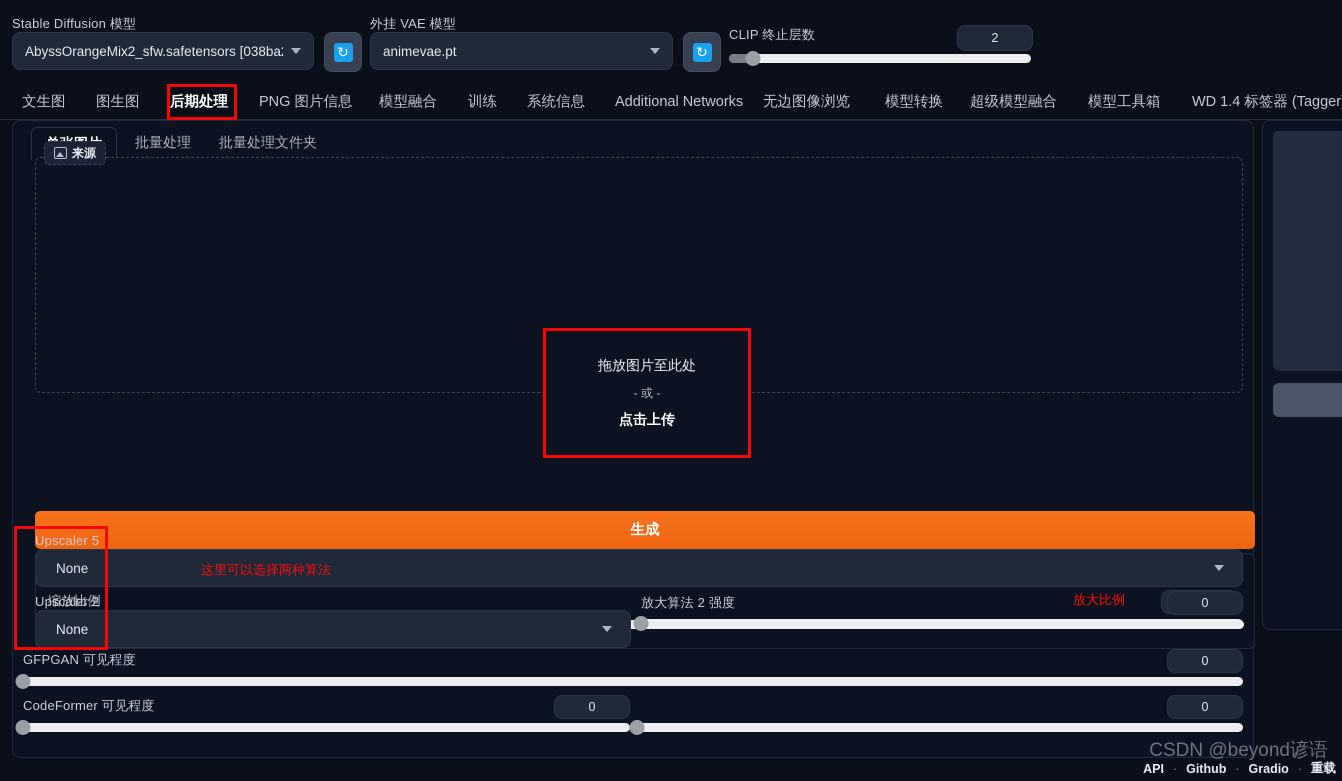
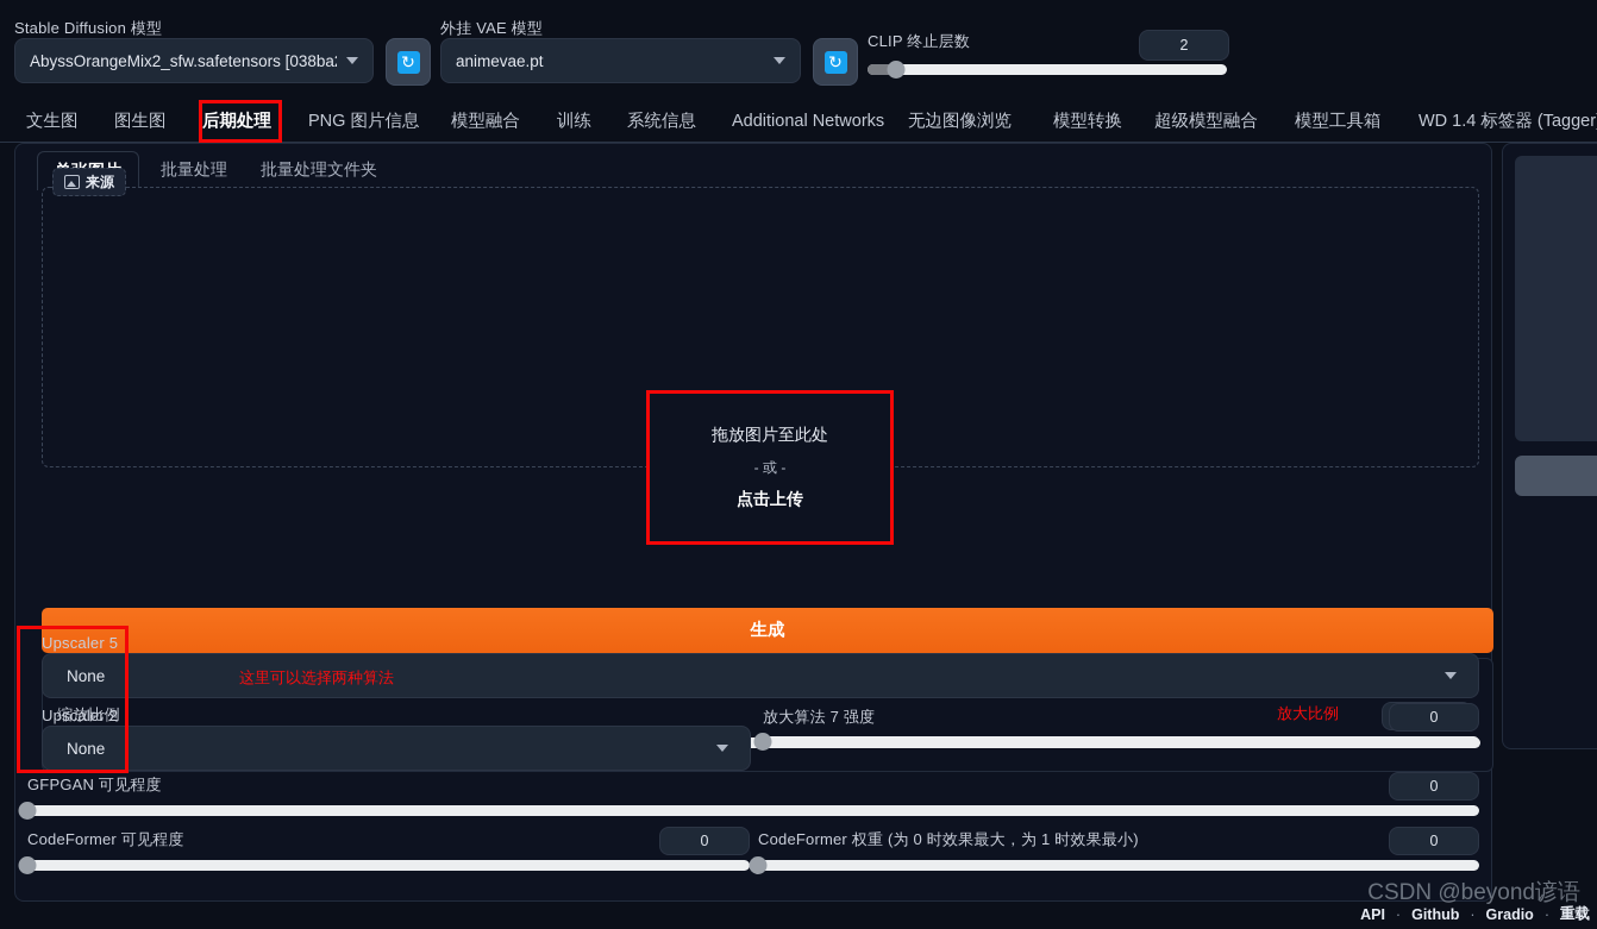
  Stable Diffusion 模型
  AbyssOrangeMix2_sfw.safetensors [038ba
  ↻
  外挂 VAE 模型
  animevae.pt
  ↻
  CLIP 终止层数
  2
  文生图
  图生图
  后期处理
  PNG 图片信息
  模型融合
  训练
  系统信息
  Additional Networks
  无边图像浏览
  模型转换
  超级模型融合
  模型工具箱
  WD 1.4 标签器 (Tagger
  批量处理
  批量处理文件夹
  来源
  拖放图片至此处
  - 或 -
  点击上传
  生成
  缩放比例
  放大比例
  Upscaler 5
  None
  这里可以选择两种算法
  Upscaler 2
  None
- 放大算法 2 强度
+ 放大算法 7 强度
  0
  GFPGAN 可见程度
  0
  CodeFormer 可见程度
  0
+ CodeFormer 权重 (为 0 时效果最大，为 1 时效果最小)
  0
  CSDN @beyond谚语
  API
  ·
  Github
  ·
  Gradio
  ·
  重载
